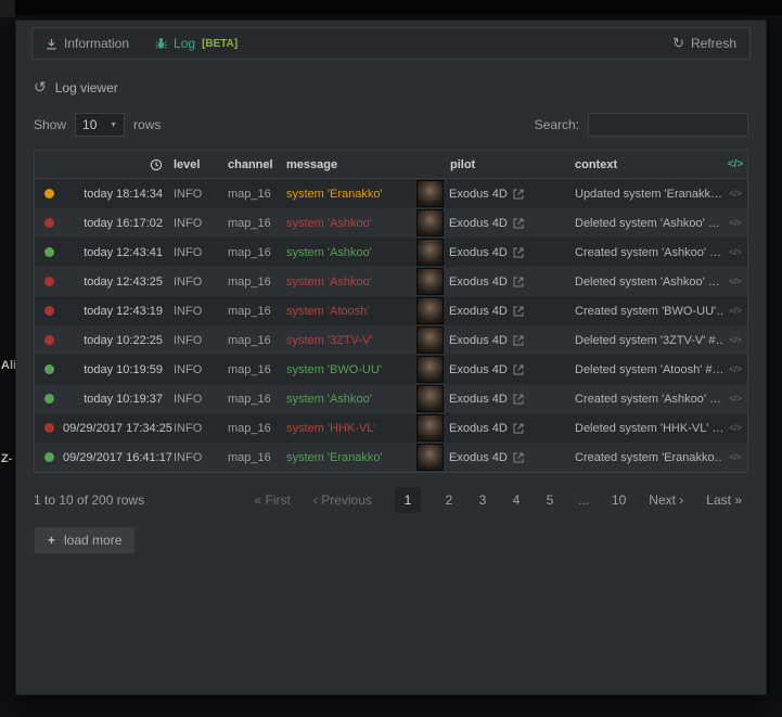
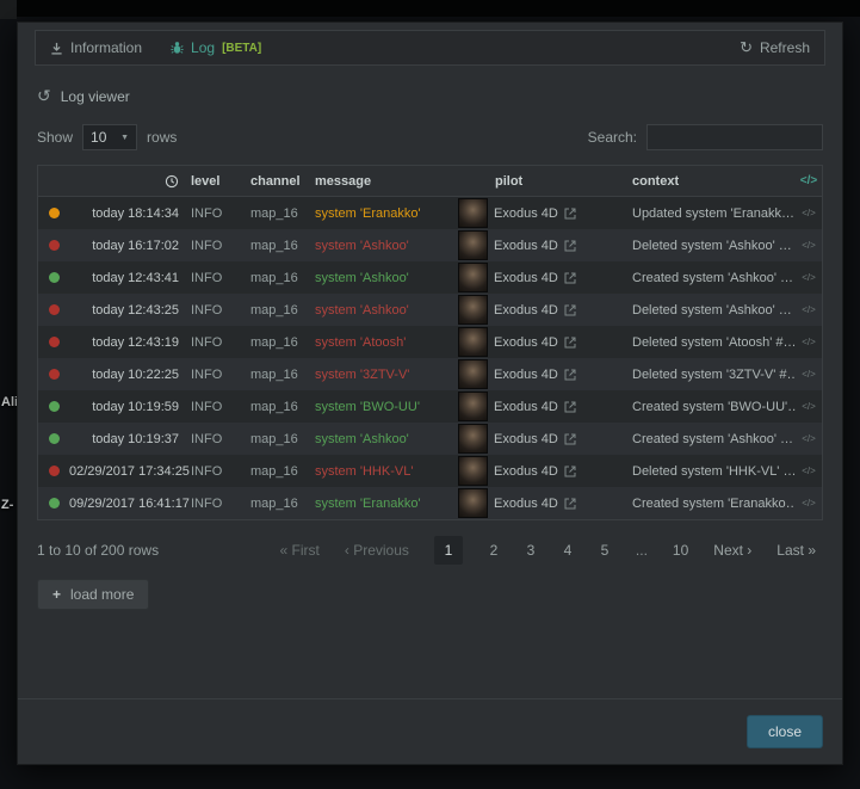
  Z-
  Information
  Log
  [BETA]
  ↻
  Refresh
  ↺
  Log viewer
  Show
  10
  rows
  Search:
  level
  channel
  message
  pilot
  context
  </>
  today 18:14:34
  INFO
  map_16
  system 'Eranakko'
  Exodus 4D
  Updated system 'Eranakk…
  </>
  today 16:17:02
  INFO
  map_16
  system 'Ashkoo'
  Exodus 4D
  Deleted system 'Ashkoo' …
  </>
  today 12:43:41
  INFO
  map_16
  system 'Ashkoo'
  Exodus 4D
  Created system 'Ashkoo' …
  </>
  today 12:43:25
  INFO
  map_16
  system 'Ashkoo'
  Exodus 4D
  Deleted system 'Ashkoo' …
  </>
  today 12:43:19
  INFO
  map_16
  system 'Atoosh'
  Exodus 4D
- Created system 'BWO-UU'…
+ Deleted system 'Atoosh' #…
  </>
  today 10:22:25
  INFO
  map_16
  system '3ZTV-V'
  Exodus 4D
  Deleted system '3ZTV-V' #…
  </>
  today 10:19:59
  INFO
  map_16
  system 'BWO-UU'
  Exodus 4D
- Deleted system 'Atoosh' #…
+ Created system 'BWO-UU'…
  </>
  today 10:19:37
  INFO
  map_16
  system 'Ashkoo'
  Exodus 4D
  Created system 'Ashkoo' …
  </>
- 09/29/2017 17:34:25
+ 02/29/2017 17:34:25
  INFO
  map_16
  system 'HHK-VL'
  Exodus 4D
  Deleted system 'HHK-VL' …
  </>
  09/29/2017 16:41:17
  INFO
  map_16
  system 'Eranakko'
  Exodus 4D
  Created system 'Eranakko…
  </>
  1 to 10 of 200 rows
  « First
  ‹ Previous
  1
  2
  3
  4
  5
  ...
  10
  Next ›
  Last »
  +
  load more
+ close
